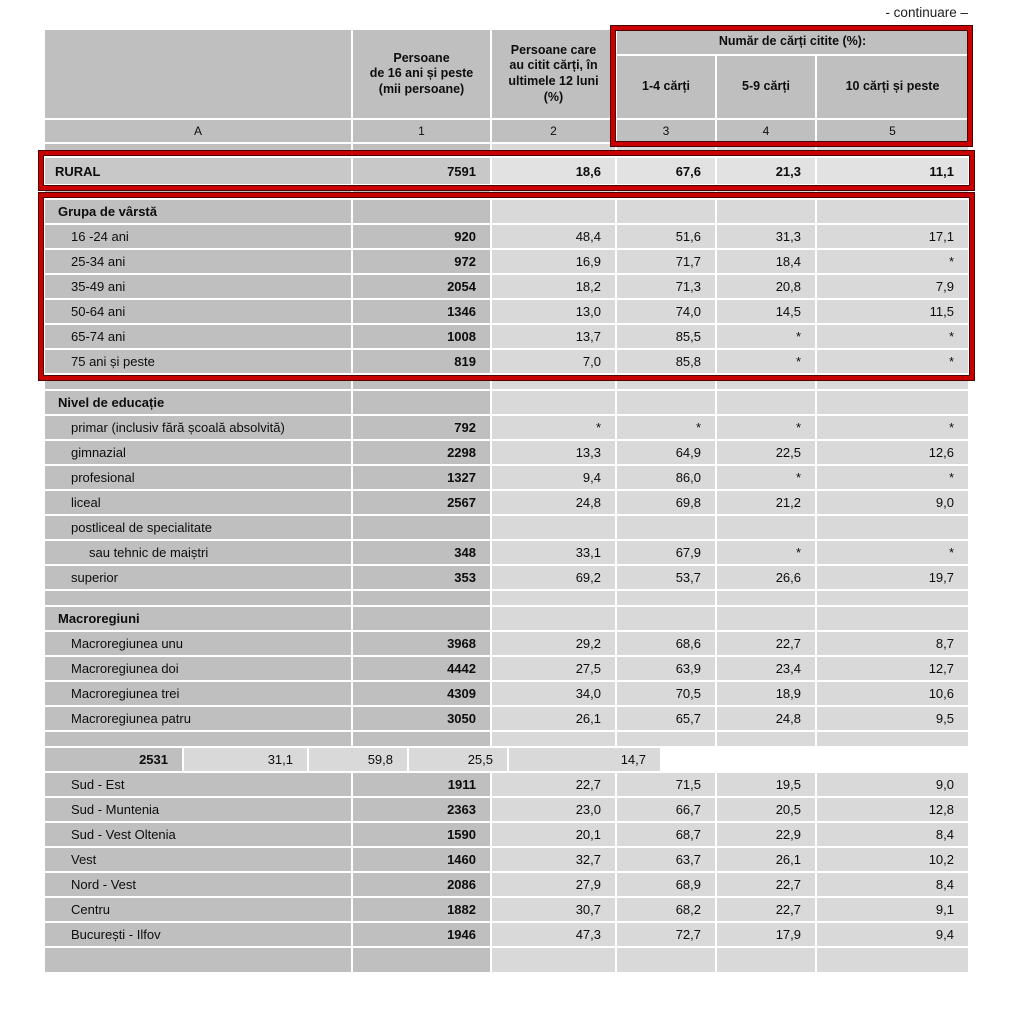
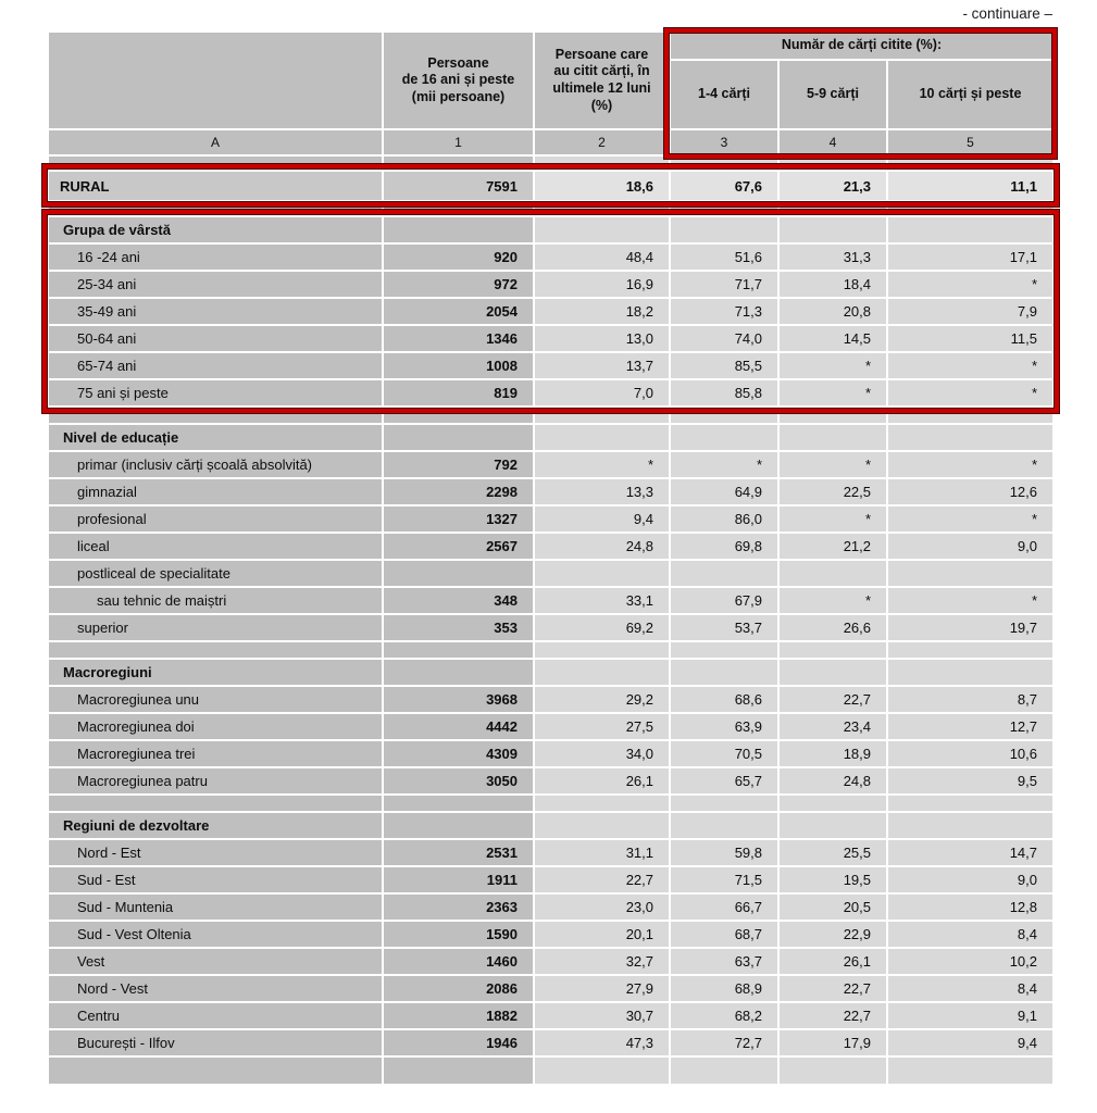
  - continuare –
  Persoane
  de 16 ani și peste
  (mii persoane)
  Persoane care
  au citit cărți, în
  ultimele 12 luni
  (%)
  Număr de cărți citite (%):
  1-4 cărți
  5-9 cărți
  10 cărți și peste
  A
  1
  2
  3
  4
  5
  RURAL
  7591
  18,6
  67,6
  21,3
  11,1
  Grupa de vârstă
  16 -24 ani
  920
  48,4
  51,6
  31,3
  17,1
  25-34 ani
  972
  16,9
  71,7
  18,4
  *
  35-49 ani
  2054
  18,2
  71,3
  20,8
  7,9
  50-64 ani
  1346
  13,0
  74,0
  14,5
  11,5
  65-74 ani
  1008
  13,7
  85,5
  *
  *
  75 ani și peste
  819
  7,0
  85,8
  *
  *
  Nivel de educație
- primar (inclusiv fără școală absolvită)
+ primar (inclusiv cărți școală absolvită)
  792
  *
  *
  *
  *
  gimnazial
  2298
  13,3
  64,9
  22,5
  12,6
  profesional
  1327
  9,4
  86,0
  *
  *
  liceal
  2567
  24,8
  69,8
  21,2
  9,0
  postliceal de specialitate
  sau tehnic de maiștri
  348
  33,1
  67,9
  *
  *
  superior
  353
  69,2
  53,7
  26,6
  19,7
  Macroregiuni
  Macroregiunea unu
  3968
  29,2
  68,6
  22,7
  8,7
  Macroregiunea doi
  4442
  27,5
  63,9
  23,4
  12,7
  Macroregiunea trei
  4309
  34,0
  70,5
  18,9
  10,6
  Macroregiunea patru
  3050
  26,1
  65,7
  24,8
  9,5
+ Regiuni de dezvoltare
+ Nord - Est
  2531
  31,1
  59,8
  25,5
  14,7
  Sud - Est
  1911
  22,7
  71,5
  19,5
  9,0
  Sud - Muntenia
  2363
  23,0
  66,7
  20,5
  12,8
  Sud - Vest Oltenia
  1590
  20,1
  68,7
  22,9
  8,4
  Vest
  1460
  32,7
  63,7
  26,1
  10,2
  Nord - Vest
  2086
  27,9
  68,9
  22,7
  8,4
  Centru
  1882
  30,7
  68,2
  22,7
  9,1
  București - Ilfov
  1946
  47,3
  72,7
  17,9
  9,4
